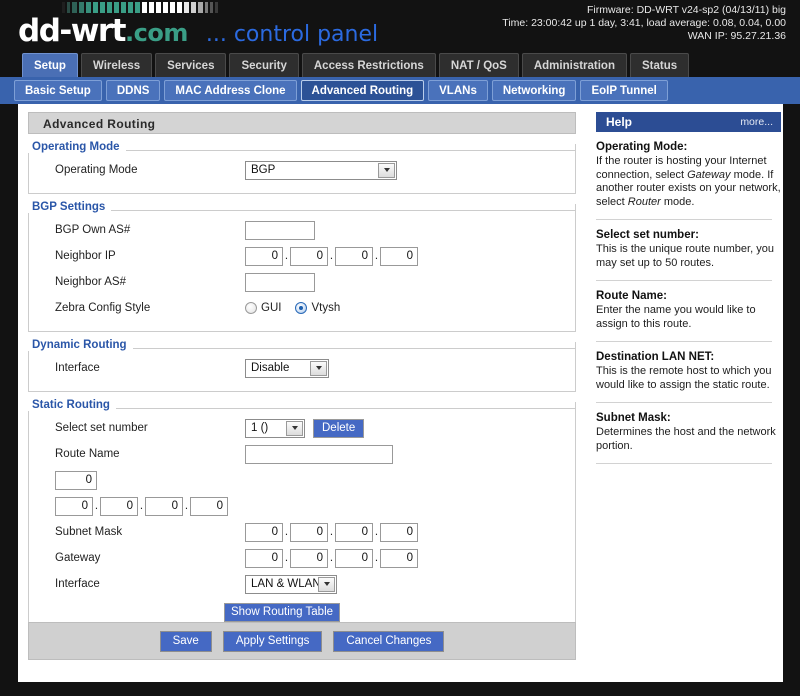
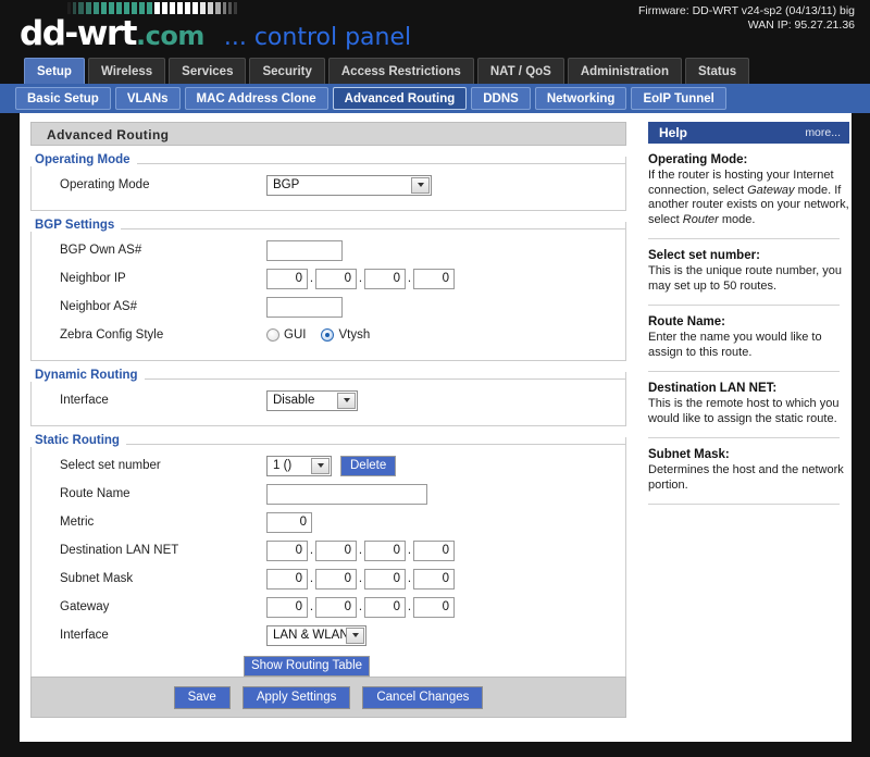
  dd-wrt.com ... control panel
  Firmware: DD-WRT v24-sp2 (04/13/11) big
- Time: 23:00:42 up 1 day, 3:41, load average: 0.08, 0.04, 0.00
  WAN IP: 95.27.21.36
  Setup
  Wireless
  Services
  Security
  Access Restrictions
  NAT / QoS
  Administration
  Status
  Basic Setup
- DDNS
+ VLANs
  MAC Address Clone
  Advanced Routing
- VLANs
+ DDNS
  Networking
  EoIP Tunnel
  Advanced Routing
  Operating Mode
  Operating Mode
  BGP
  BGP Settings
  BGP Own AS#
  Neighbor IP
  0
  .
  0
  .
  0
  .
  0
  Neighbor AS#
  Zebra Config Style
  GUI
  Vtysh
  Dynamic Routing
  Interface
  Disable
  Static Routing
  Select set number
  1 ()
  Delete
  Route Name
+ Metric
  0
+ Destination LAN NET
  0
  .
  0
  .
  0
  .
  0
  Subnet Mask
  0
  .
  0
  .
  0
  .
  0
  Gateway
  0
  .
  0
  .
  0
  .
  0
  Interface
  LAN & WLAN
  Show Routing Table
  Save
  Apply Settings
  Cancel Changes
  Help
  more...
  Operating Mode:
  If the router is hosting your Internet connection, select Gateway mode. If another router exists on your network, select Router mode.
  Select set number:
  This is the unique route number, you may set up to 50 routes.
  Route Name:
  Enter the name you would like to assign to this route.
  Destination LAN NET:
  This is the remote host to which you would like to assign the static route.
  Subnet Mask:
  Determines the host and the network portion.
